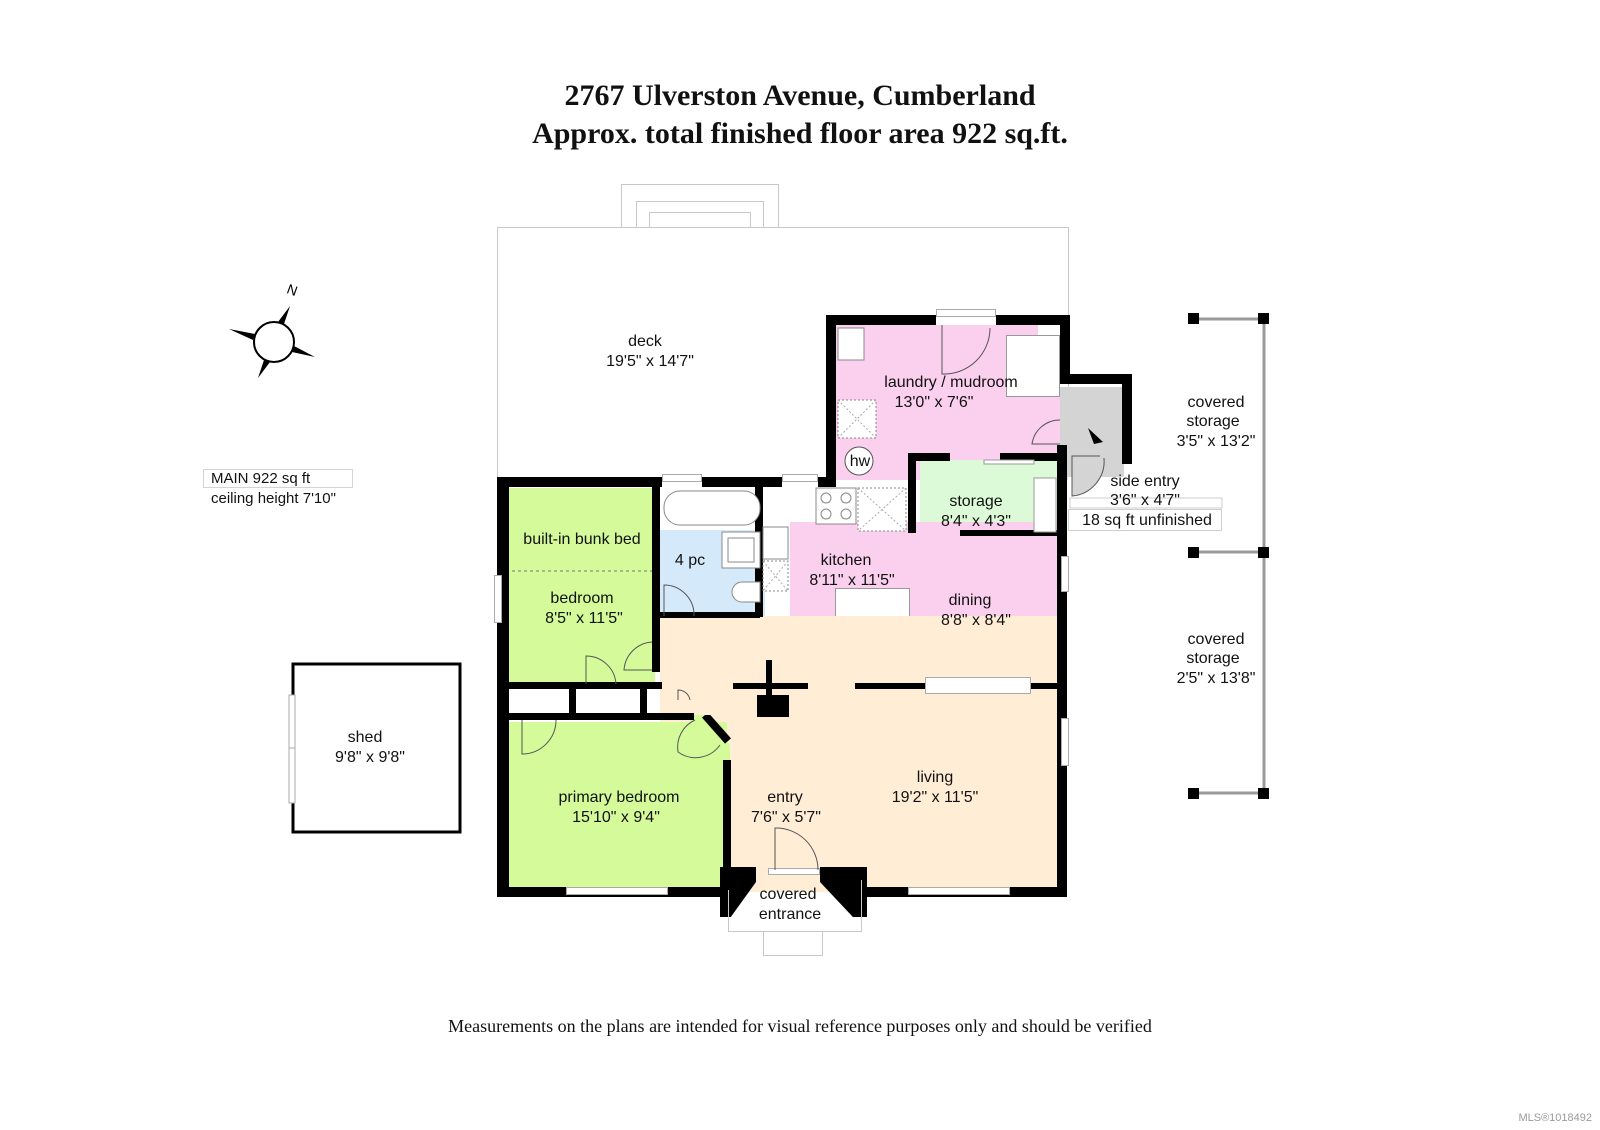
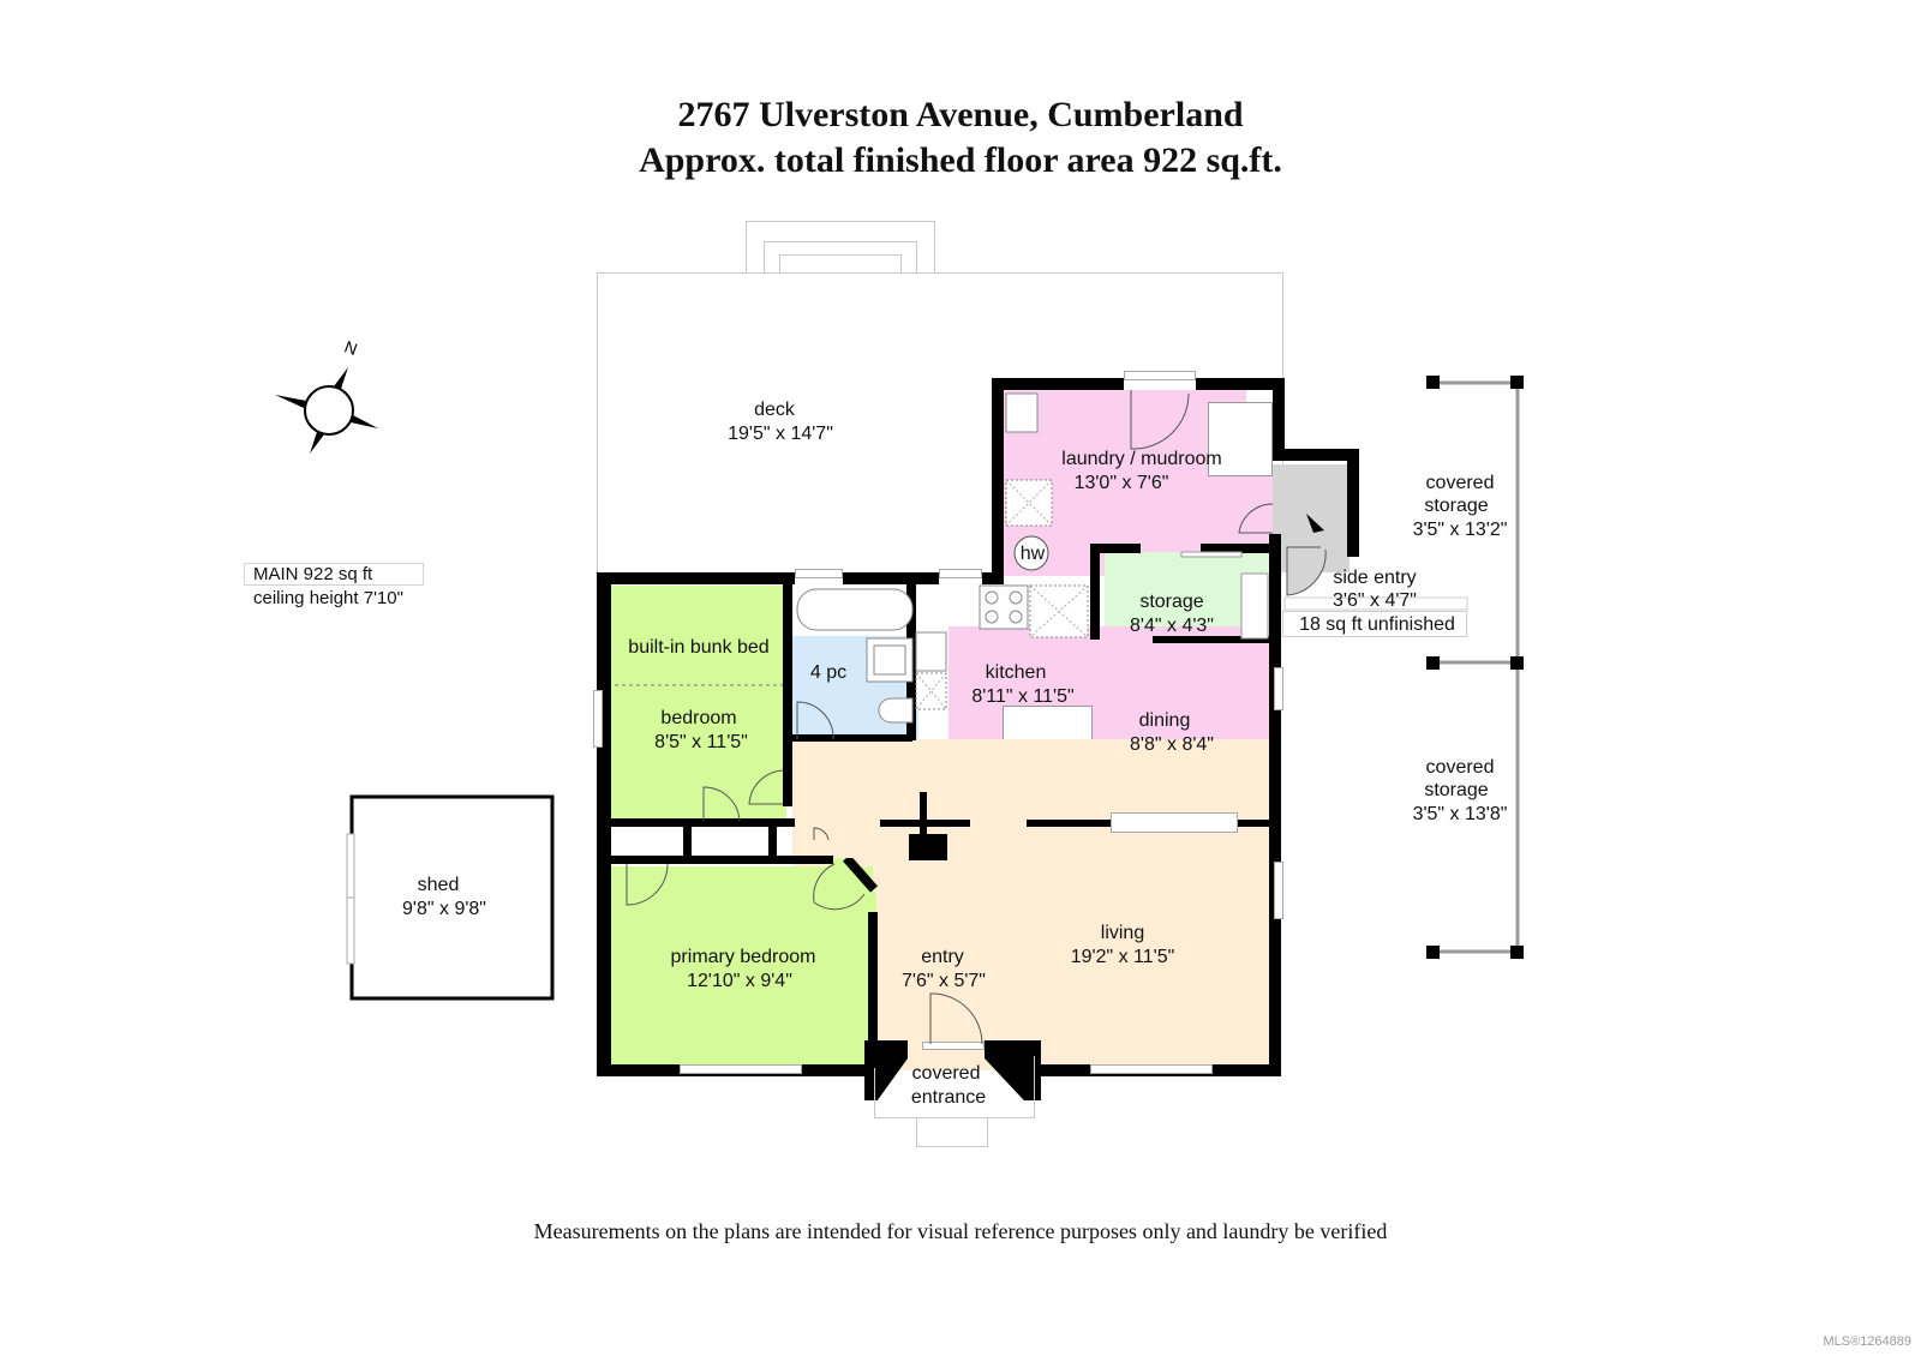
  2767 Ulverston Avenue, Cumberland
  Approx. total finished floor area 922 sq.ft.
  MAIN 922 sq ft
  ceiling height 7'10"
  deck
  19'5" x 14'7"
  laundry / mudroom
  13'0" x 7'6"
  hw
  storage
  8'4" x 4'3"
  side entry
  3'6" x 4'7"
  18 sq ft unfinished
  covered
  storage
  3'5" x 13'2"
  covered
  storage
- 2'5" x 13'8"
+ 3'5" x 13'8"
  built-in bunk bed
  bedroom
  8'5" x 11'5"
  4 pc
  kitchen
  8'11" x 11'5"
  dining
  8'8" x 8'4"
  shed
  9'8" x 9'8"
  primary bedroom
- 15'10" x 9'4"
+ 12'10" x 9'4"
  entry
  7'6" x 5'7"
  living
  19'2" x 11'5"
  covered
  entrance
- Measurements on the plans are intended for visual reference purposes only and should be verified
+ Measurements on the plans are intended for visual reference purposes only and laundry be verified
- MLS®1018492
+ MLS®1264889
